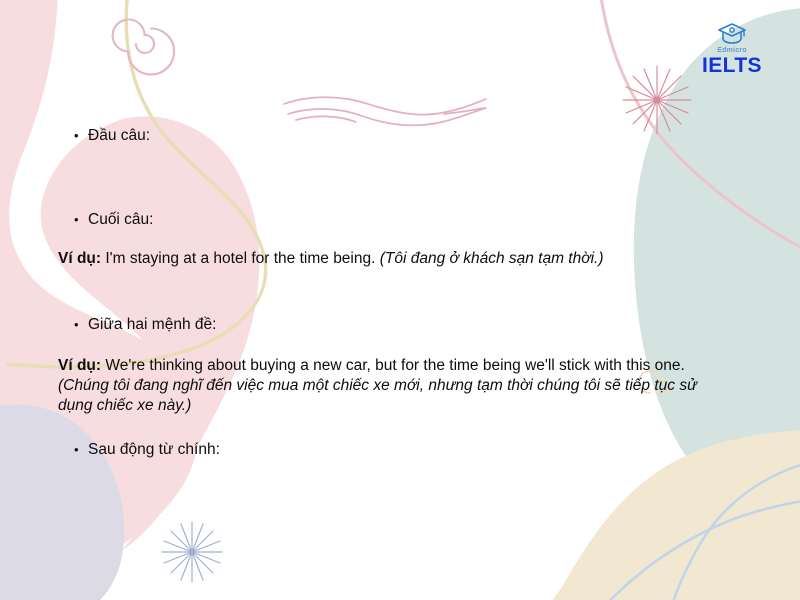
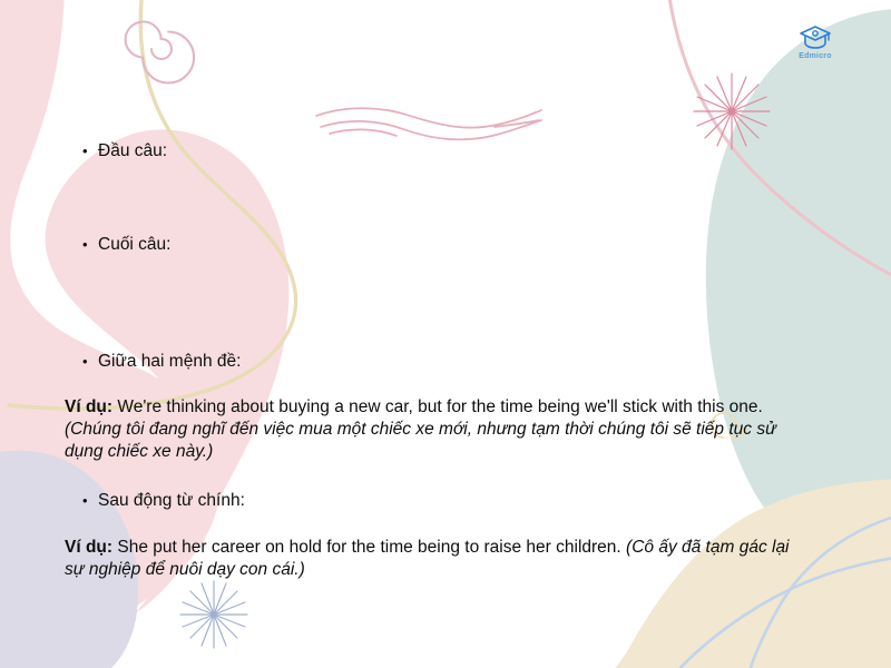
- IELTS
  •
  Đầu câu:
  •
  Cuối câu:
- Ví dụ: I'm staying at a hotel for the time being. (Tôi đang ở khách sạn tạm thời.)
  •
  Giữa hai mệnh đề:
  Ví dụ: We're thinking about buying a new car, but for the time being we'll stick with this one. (Chúng tôi đang nghĩ đến việc mua một chiếc xe mới, nhưng tạm thời chúng tôi sẽ tiếp tục sử dụng chiếc xe này.)
  •
  Sau động từ chính:
+ Ví dụ: She put her career on hold for the time being to raise her children. (Cô ấy đã tạm gác lại sự nghiệp để nuôi dạy con cái.)
